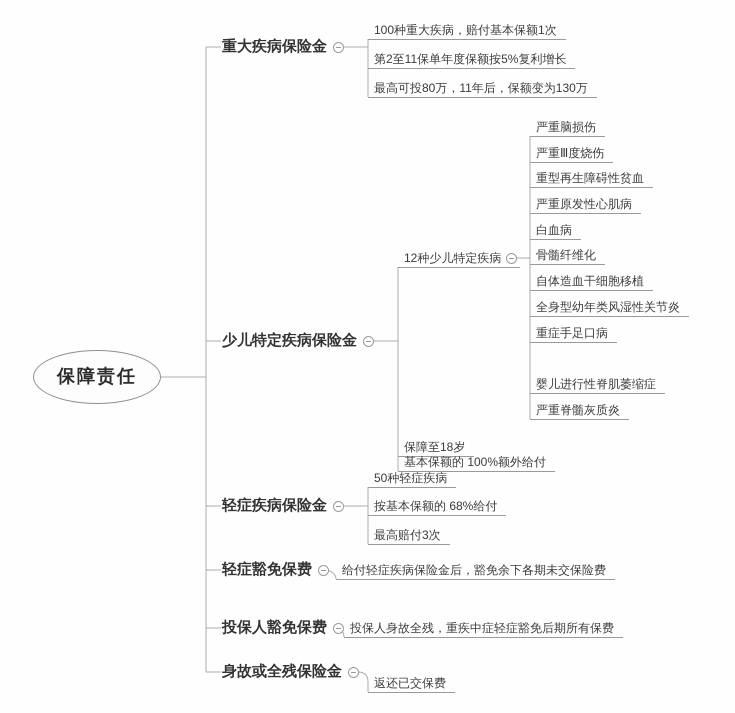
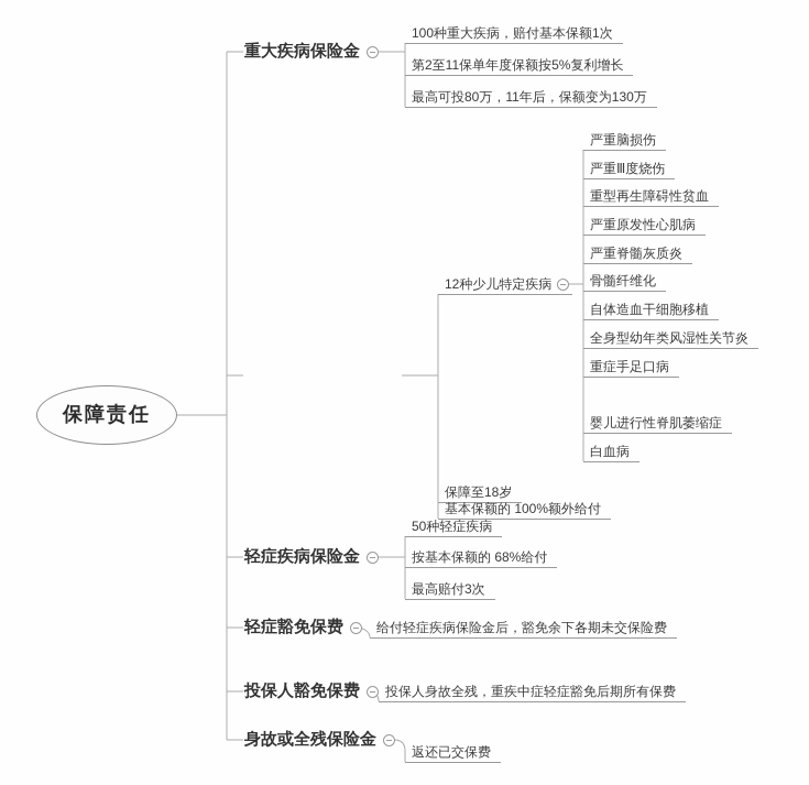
  保障责任
  重大疾病保险金
  100种重大疾病，赔付基本保额1次
  第2至11保单年度保额按5%复利增长
  最高可投80万，11年后，保额变为130万
- 少儿特定疾病保险金
  12种少儿特定疾病
  严重脑损伤
  严重Ⅲ度烧伤
  重型再生障碍性贫血
  严重原发性心肌病
- 白血病
+ 严重脊髓灰质炎
  骨髓纤维化
  自体造血干细胞移植
  全身型幼年类风湿性关节炎
  重症手足口病
  婴儿进行性脊肌萎缩症
- 严重脊髓灰质炎
+ 白血病
  保障至18岁
  基本保额的 100%额外给付
  轻症疾病保险金
  50种轻症疾病
  按基本保额的 68%给付
  最高赔付3次
  轻症豁免保费
  给付轻症疾病保险金后，豁免余下各期未交保险费
  投保人豁免保费
  投保人身故全残，重疾中症轻症豁免后期所有保费
  身故或全残保险金
  返还已交保费
